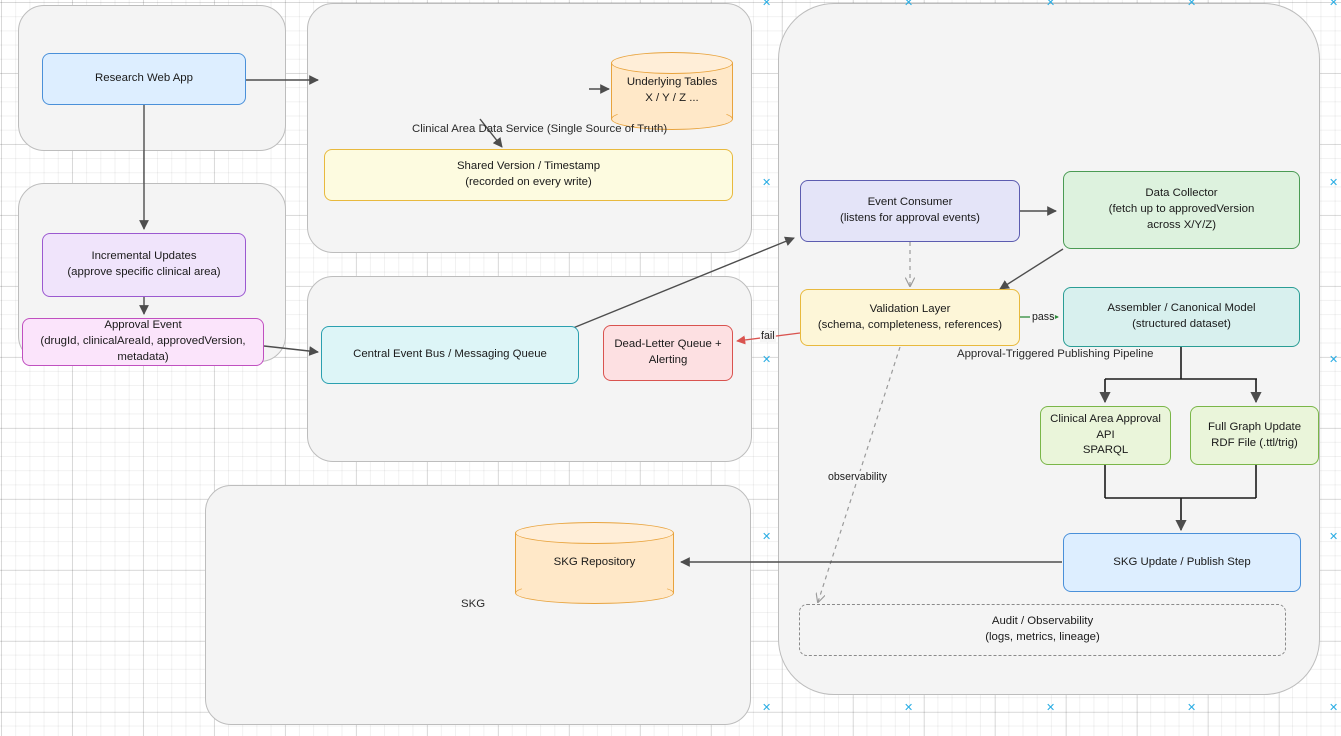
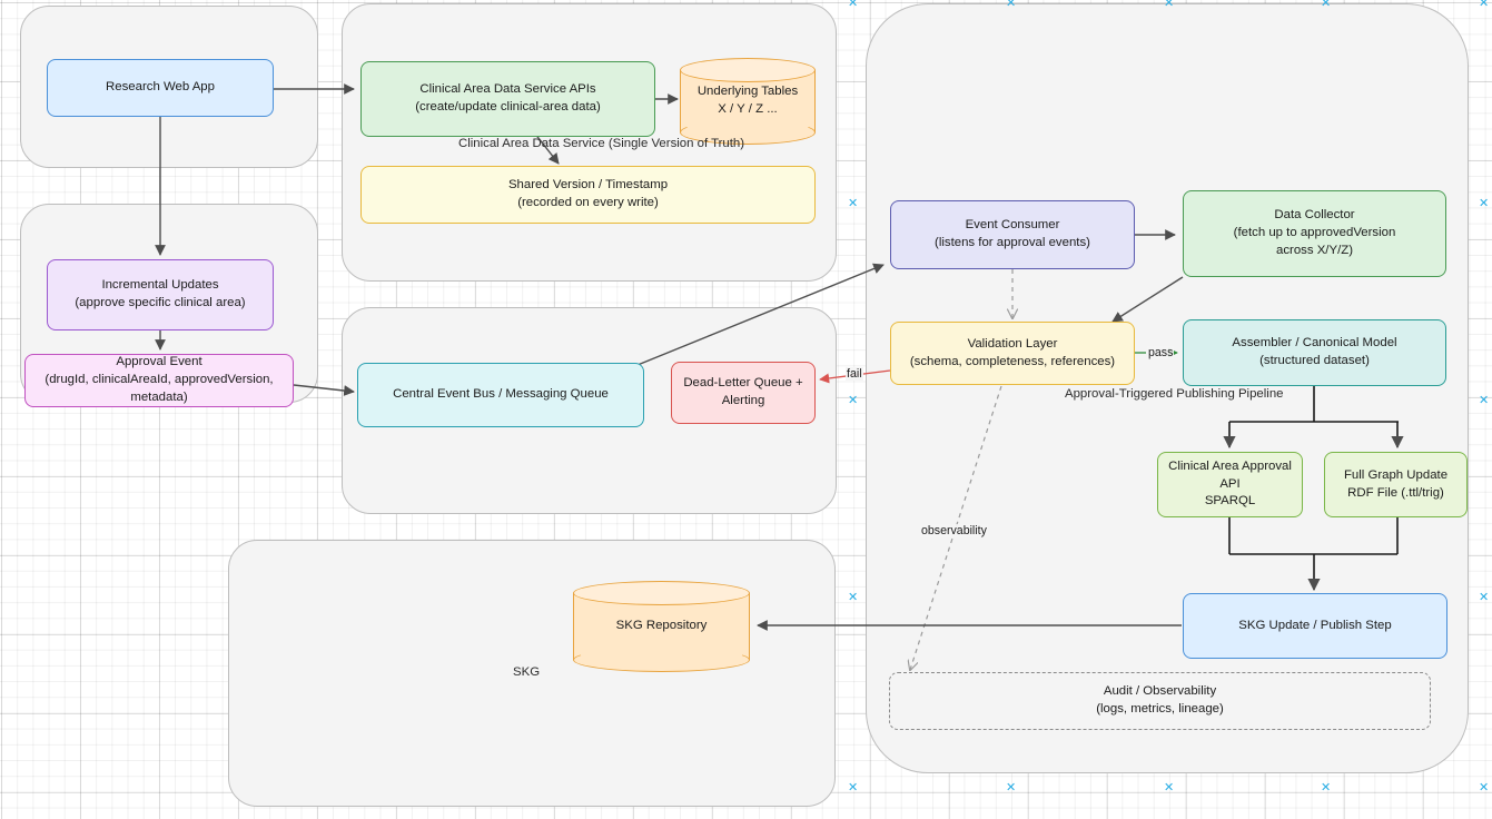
  Research Web App
  Incremental Updates
  (approve specific clinical area)
  Approval Event
  (drugId, clinicalAreaId, approvedVersion, metadata)
+ Clinical Area Data Service APIs
+ (create/update clinical-area data)
  Underlying Tables
  X / Y / Z ...
  Shared Version / Timestamp
  (recorded on every write)
  Central Event Bus / Messaging Queue
  Dead-Letter Queue +
  Alerting
  Event Consumer
  (listens for approval events)
  Data Collector
  (fetch up to approvedVersion
  across X/Y/Z)
  Validation Layer
  (schema, completeness, references)
  Assembler / Canonical Model
  (structured dataset)
  Clinical Area Approval API
  SPARQL
  Full Graph Update
  RDF File (.ttl/trig)
  SKG Update / Publish Step
  Audit / Observability
  (logs, metrics, lineage)
  SKG Repository
- Clinical Area Data Service (Single Source of Truth)
+ Clinical Area Data Service (Single Version of Truth)
  Approval-Triggered Publishing Pipeline
  SKG
  pass
  fail
  observability
  ✕
  ✕
  ✕
  ✕
  ✕
  ✕
  ✕
  ✕
  ✕
  ✕
  ✕
  ✕
  ✕
  ✕
  ✕
  ✕
